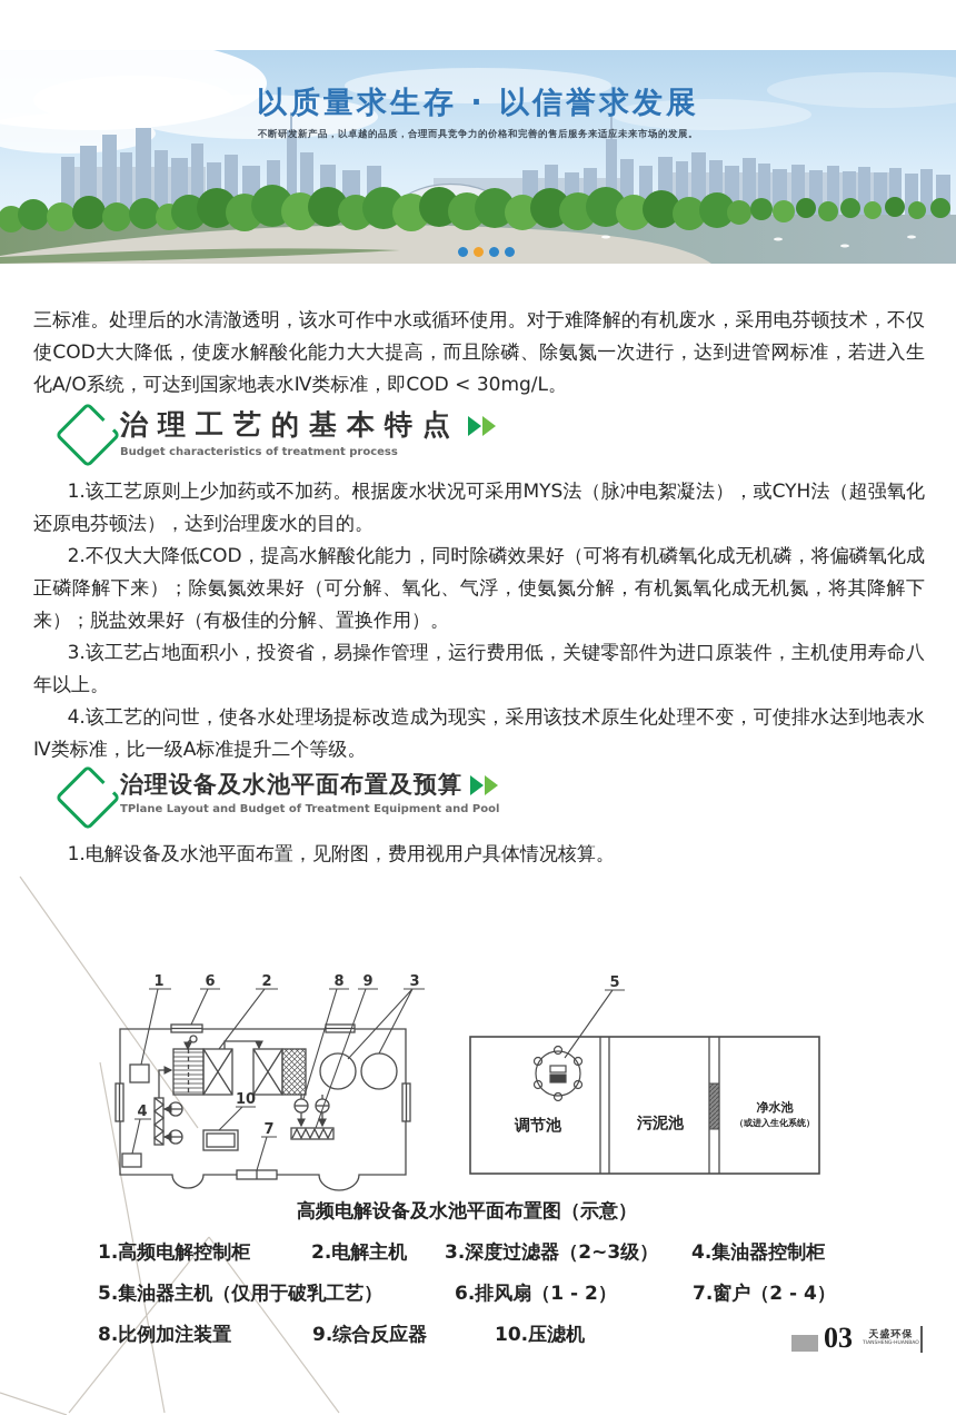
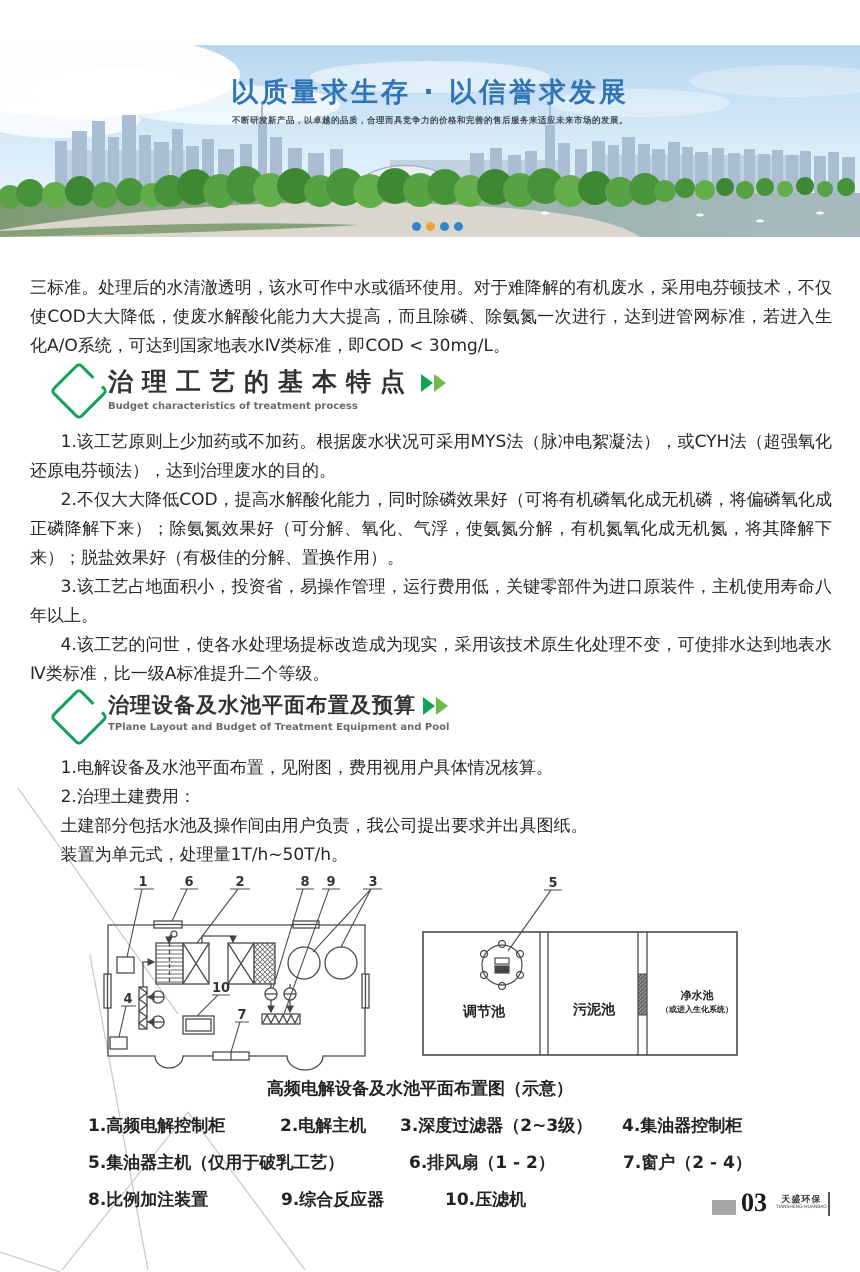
  以质量求生存 · 以信誉求发展
  不断研发新产品，以卓越的品质，合理而具竞争力的价格和完善的售后服务来适应未来市场的发展。
  三标准。处理后的水清澈透明，该水可作中水或循环使用。对于难降解的有机废水，采用电芬顿技术，不仅使COD大大降低，使废水解酸化能力大大提高，而且除磷、除氨氮一次进行，达到进管网标准，若进入生化A/O系统，可达到国家地表水Ⅳ类标准，即COD < 30mg/L。
  治理工艺的基本特点
  Budget characteristics of treatment process
  1.该工艺原则上少加药或不加药。根据废水状况可采用MYS法（脉冲电絮凝法），或CYH法（超强氧化还原电芬顿法），达到治理废水的目的。
  2.不仅大大降低COD，提高水解酸化能力，同时除磷效果好（可将有机磷氧化成无机磷，将偏磷氧化成正磷降解下来）；除氨氮效果好（可分解、氧化、气浮，使氨氮分解，有机氮氧化成无机氮，将其降解下来）；脱盐效果好（有极佳的分解、置换作用）。
  3.该工艺占地面积小，投资省，易操作管理，运行费用低，关键零部件为进口原装件，主机使用寿命八年以上。
  4.该工艺的问世，使各水处理场提标改造成为现实，采用该技术原生化处理不变，可使排水达到地表水Ⅳ类标准，比一级A标准提升二个等级。
  治理设备及水池平面布置及预算
  TPlane Layout and Budget of Treatment Equipment and Pool
  1.电解设备及水池平面布置，见附图，费用视用户具体情况核算。
+ 2.治理土建费用：
+ 土建部分包括水池及操作间由用户负责，我公司提出要求并出具图纸。
+ 装置为单元式，处理量1T/h~50T/h。
  1
  6
  2
  8
  9
  3
  4
  10
  7
  5
  调节池
  污泥池
  净水池
  （或进入生化系统）
  高频电解设备及水池平面布置图（示意）
  1.高频电解控制柜
  2.电解主机
  3.深度过滤器（2~3级）
  4.集油器控制柜
  5.集油器主机（仅用于破乳工艺）
  6.排风扇（1 - 2）
  7.窗户（2 - 4）
  8.比例加注装置
  9.综合反应器
  10.压滤机
  03
  天盛环保
